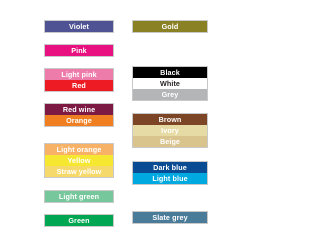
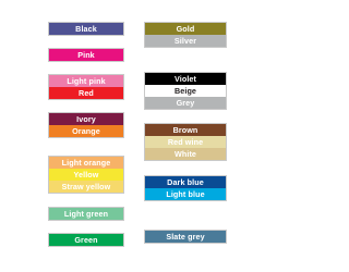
- Violet
+ Black
  Pink
  Light pink
  Red
- Red wine
+ Ivory
  Orange
  Light orange
  Yellow
  Straw yellow
  Light green
  Green
  Gold
+ Silver
- Black
+ Violet
- White
+ Beige
  Grey
  Brown
- Ivory
+ Red wine
- Beige
+ White
  Dark blue
  Light blue
  Slate grey
